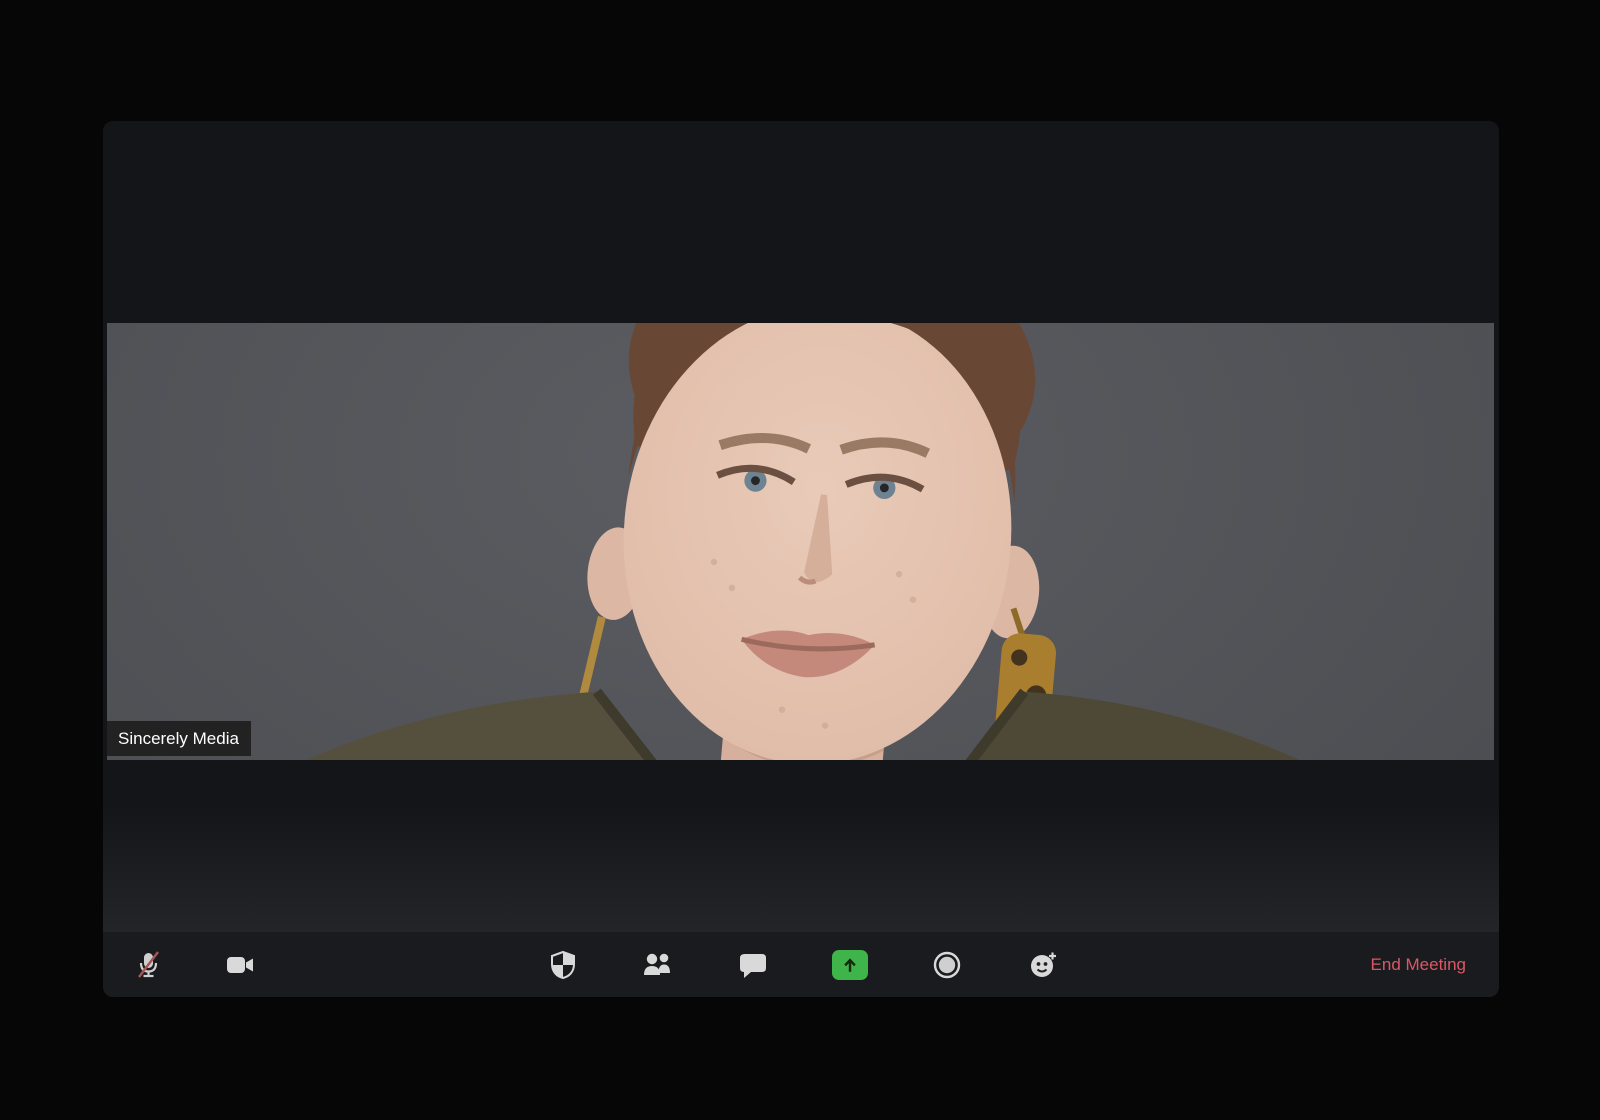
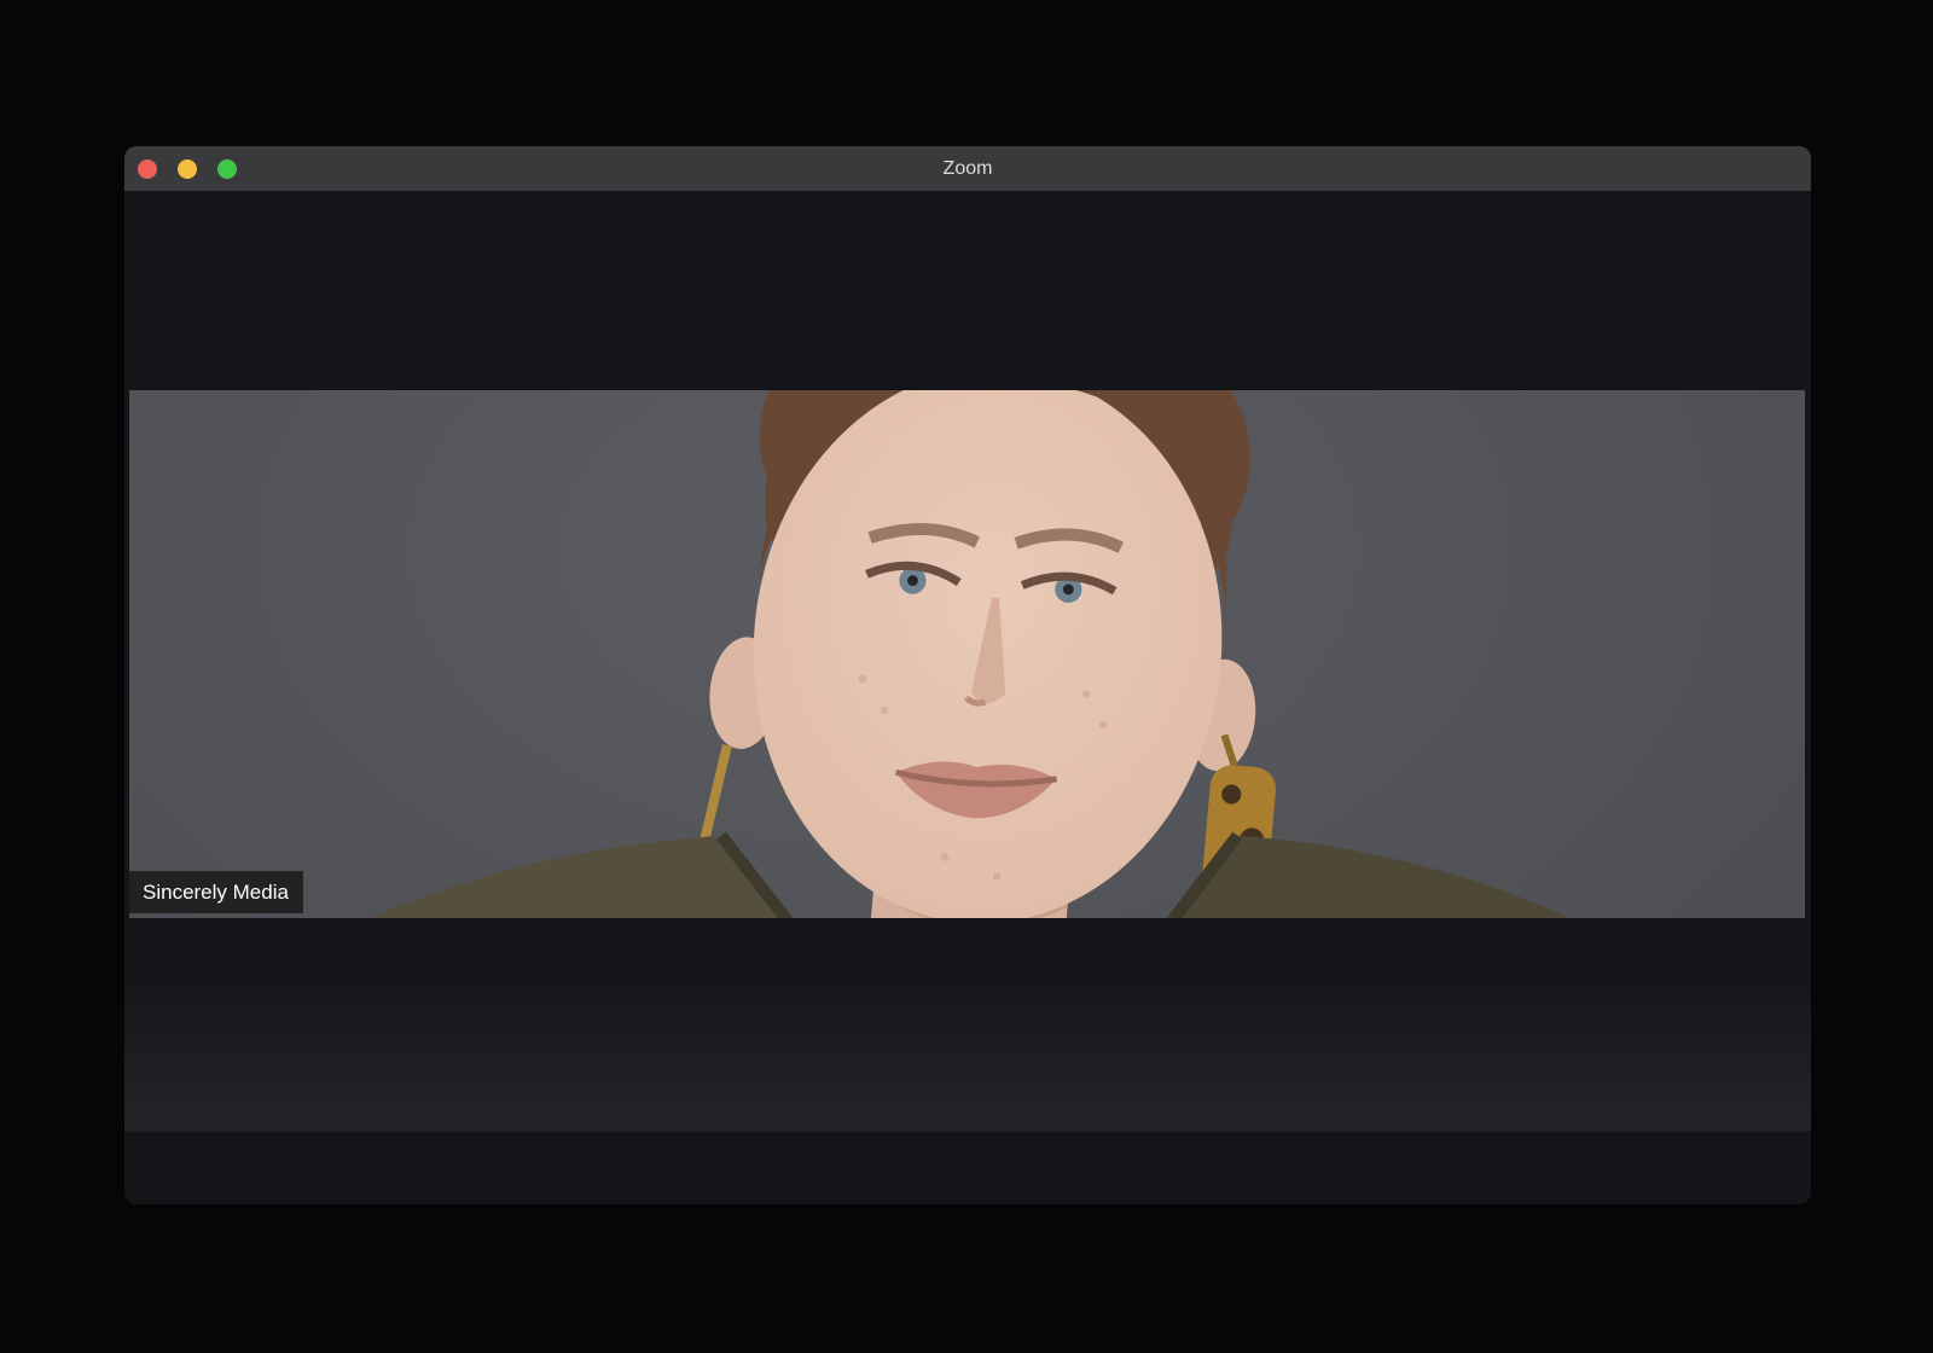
+ Zoom
  Sincerely Media
- End Meeting
